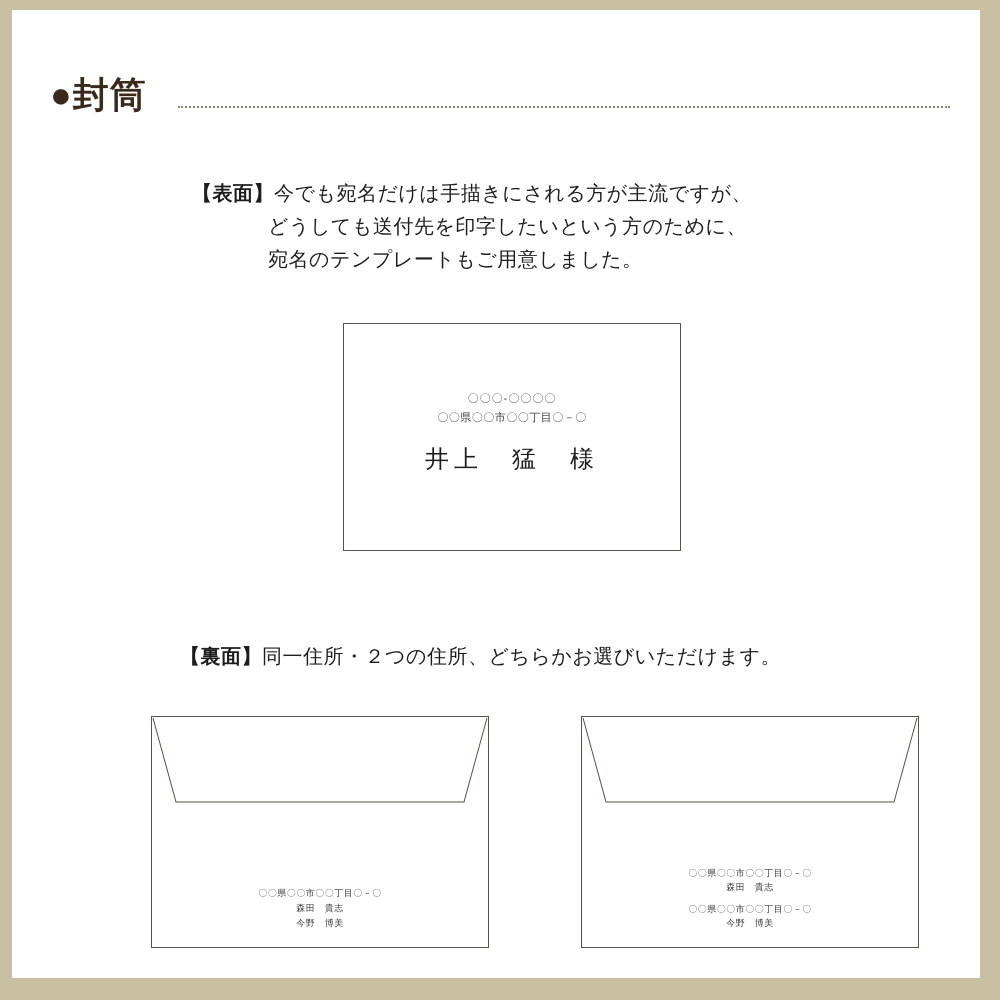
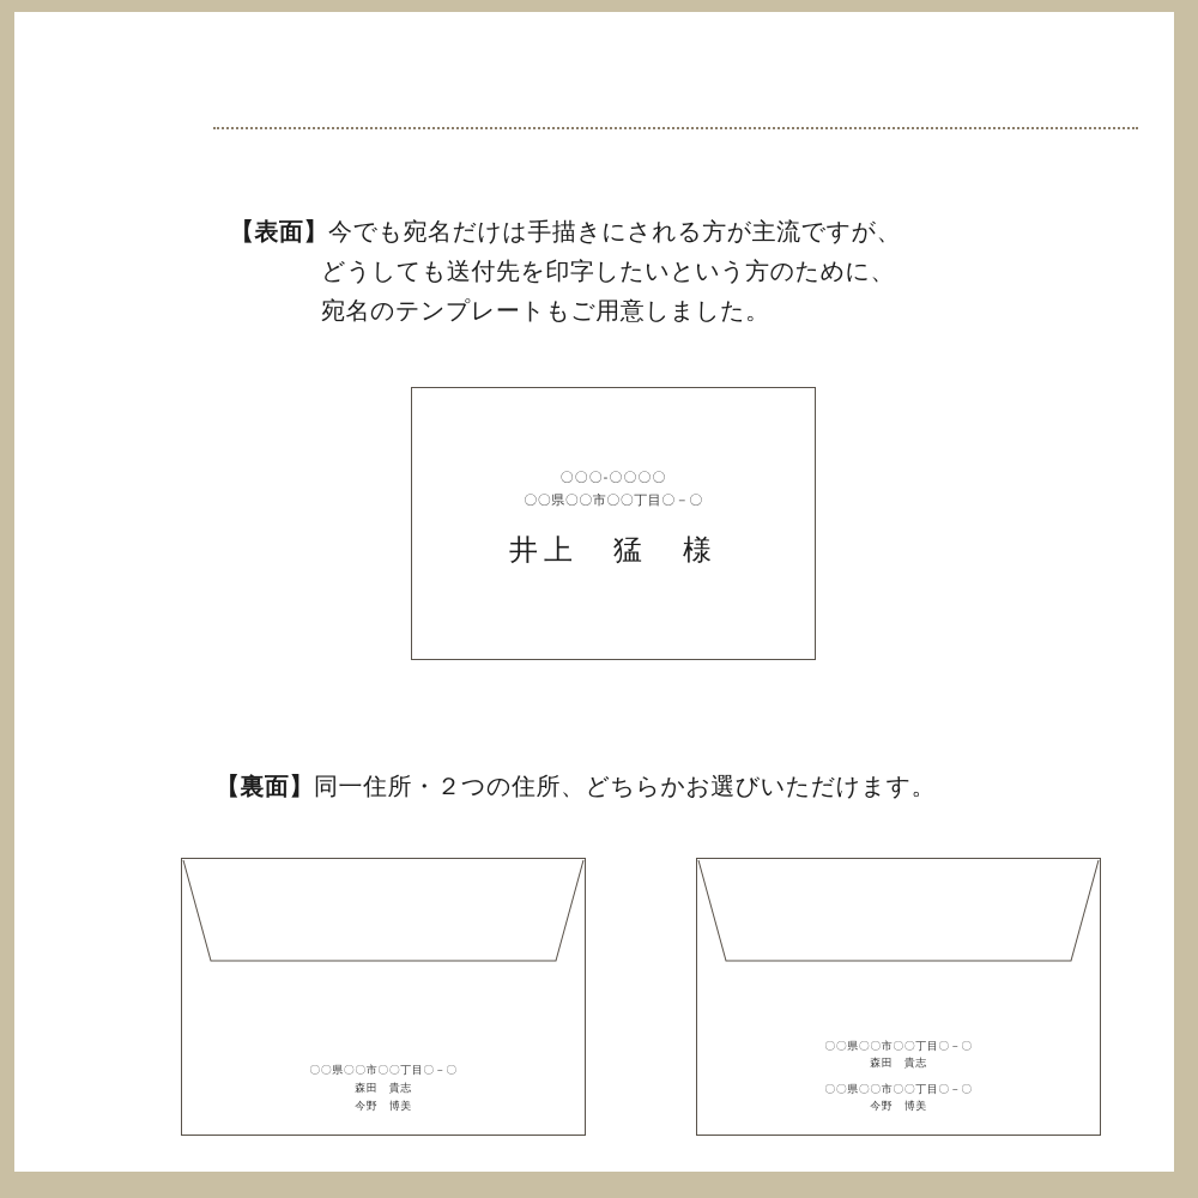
- ●封筒
  【表面】今でも宛名だけは手描きにされる方が主流ですが、
  どうしても送付先を印字したいという方のために、
  宛名のテンプレートもご用意しました。
  〇〇〇-〇〇〇〇
  〇〇県〇〇市〇〇丁目〇－〇
  井上 猛 様
  【裏面】同一住所・２つの住所、どちらかお選びいただけます。
  〇〇県〇〇市〇〇丁目〇－〇
  森田 貴志
  今野 博美
  〇〇県〇〇市〇〇丁目〇－〇
  森田 貴志
  〇〇県〇〇市〇〇丁目〇－〇
  今野 博美
